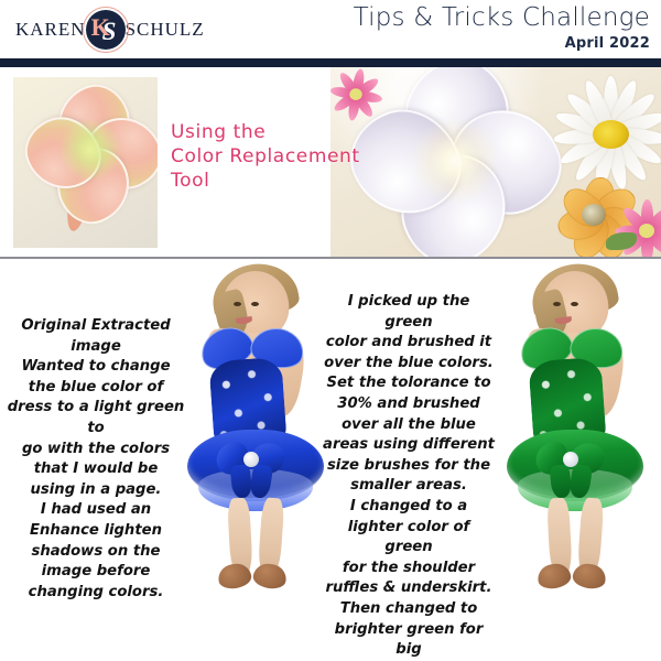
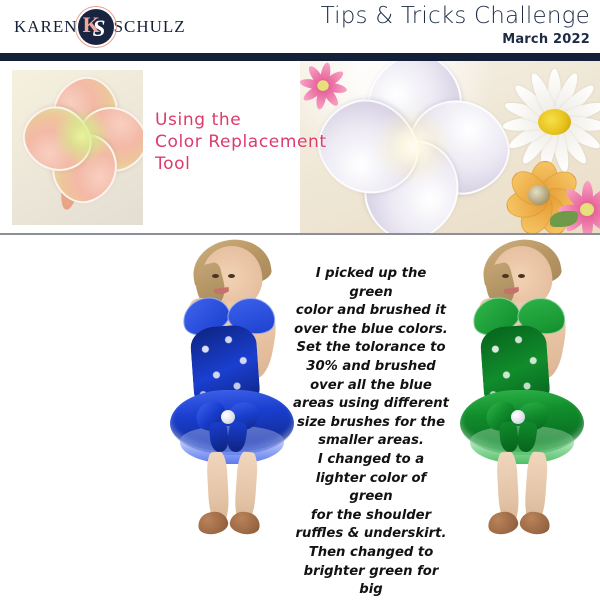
  KAREN
  K
  S
  SCHULZ
  Tips & Tricks Challenge
- April 2022
+ March 2022
  Using the
  Color Replacement
  Tool
- Original Extracted image
- Wanted to change
- the blue color of
- dress to a light green to
- go with the colors
- that I would be
- using in a page.
- I had used an
- Enhance lighten
- shadows on the
- image before
- changing colors.
  I picked up the green
  color and brushed it
  over the blue colors.
  Set the tolorance to
  30% and brushed
  over all the blue
  areas using different
  size brushes for the
  smaller areas.
  I changed to a
  lighter color of green
  for the shoulder
  ruffles & underskirt.
  Then changed to
  brighter green for big
